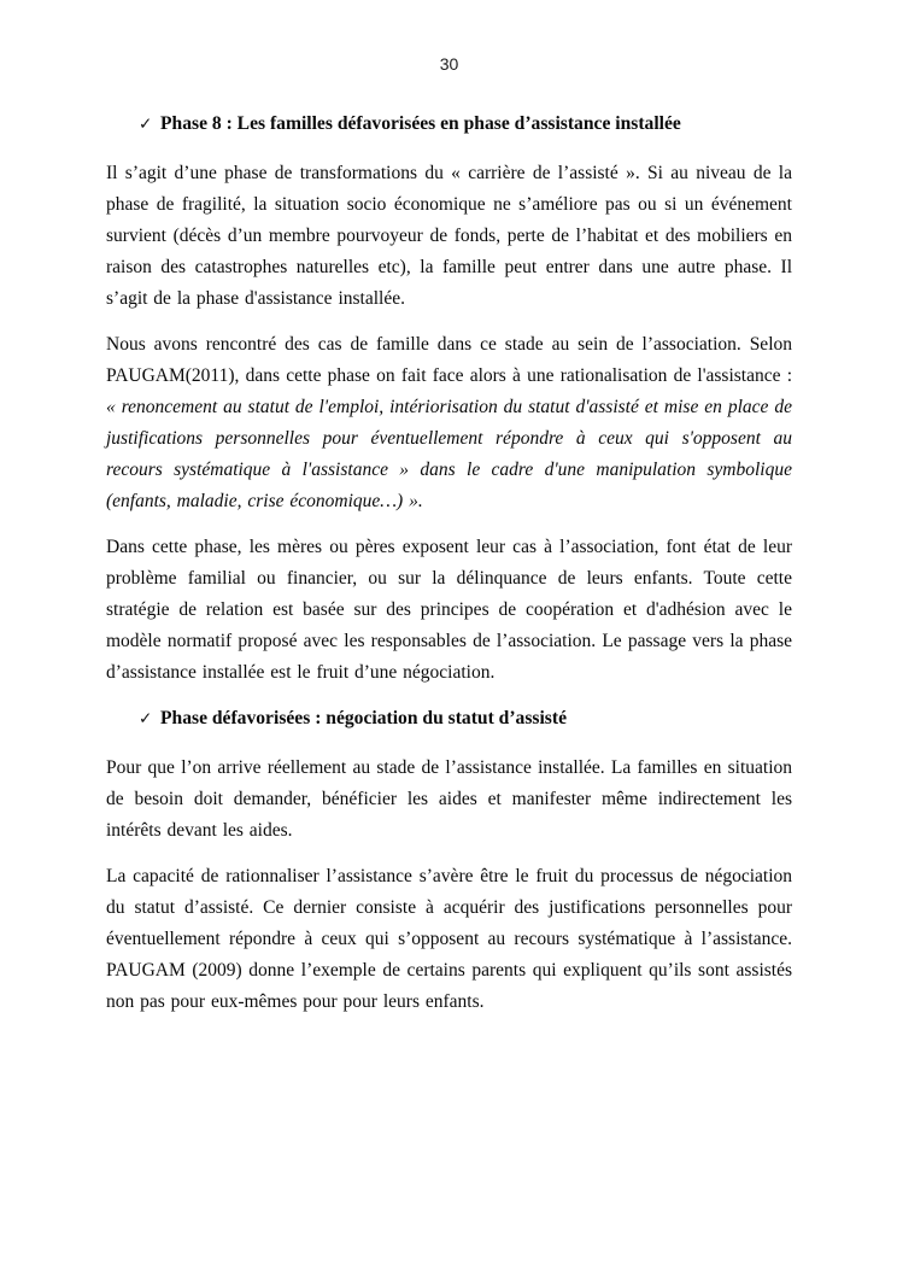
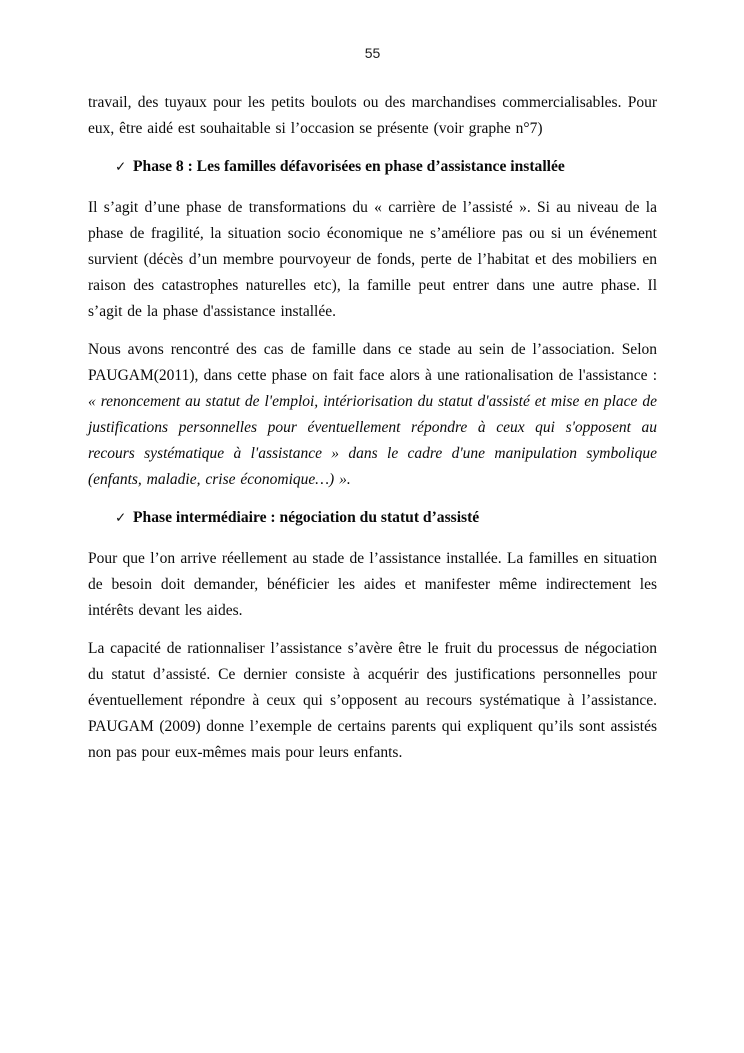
- 30
+ 55
+ travail, des tuyaux pour les petits boulots ou des marchandises commercialisables. Pour eux, être aidé est souhaitable si l’occasion se présente (voir graphe n°7)
  ✓
  Phase 8 : Les familles défavorisées en phase d’assistance installée
  Il s’agit d’une phase de transformations du « carrière de l’assisté ». Si au niveau de la phase de fragilité, la situation socio économique ne s’améliore pas ou si un événement survient (décès d’un membre pourvoyeur de fonds, perte de l’habitat et des mobiliers en raison des catastrophes naturelles etc), la famille peut entrer dans une autre phase. Il s’agit de la phase d'assistance installée.
  Nous avons rencontré des cas de famille dans ce stade au sein de l’association. Selon PAUGAM(2011), dans cette phase on fait face alors à une rationalisation de l'assistance : « renoncement au statut de l'emploi, intériorisation du statut d'assisté et mise en place de justifications personnelles pour éventuellement répondre à ceux qui s'opposent au recours systématique à l'assistance » dans le cadre d'une manipulation symbolique (enfants, maladie, crise économique…) ».
- Dans cette phase, les mères ou pères exposent leur cas à l’association, font état de leur problème familial ou financier, ou sur la délinquance de leurs enfants. Toute cette stratégie de relation est basée sur des principes de coopération et d'adhésion avec le modèle normatif proposé avec les responsables de l’association. Le passage vers la phase d’assistance installée est le fruit d’une négociation.
  ✓
- Phase défavorisées : négociation du statut d’assisté
+ Phase intermédiaire : négociation du statut d’assisté
  Pour que l’on arrive réellement au stade de l’assistance installée. La familles en situation de besoin doit demander, bénéficier les aides et manifester même indirectement les intérêts devant les aides.
- La capacité de rationnaliser l’assistance s’avère être le fruit du processus de négociation du statut d’assisté. Ce dernier consiste à acquérir des justifications personnelles pour éventuellement répondre à ceux qui s’opposent au recours systématique à l’assistance. PAUGAM (2009) donne l’exemple de certains parents qui expliquent qu’ils sont assistés non pas pour eux-mêmes pour pour leurs enfants.
+ La capacité de rationnaliser l’assistance s’avère être le fruit du processus de négociation du statut d’assisté. Ce dernier consiste à acquérir des justifications personnelles pour éventuellement répondre à ceux qui s’opposent au recours systématique à l’assistance. PAUGAM (2009) donne l’exemple de certains parents qui expliquent qu’ils sont assistés non pas pour eux-mêmes mais pour leurs enfants.
